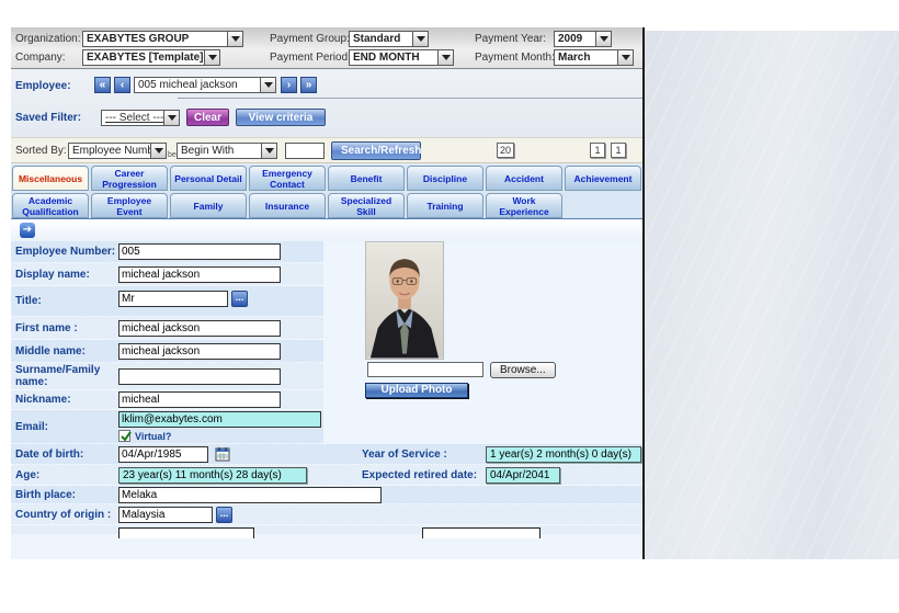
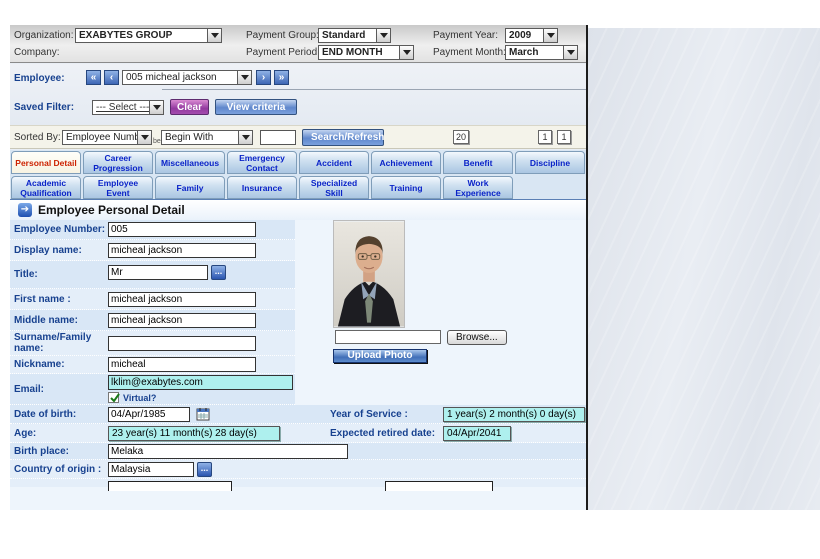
  Organization:
  EXABYTES GROUP
  Company:
- EXABYTES [Template]
  Payment Group
  Standard
  Payment Period
  END MONTH
  Payment Year:
  2009
  Payment Month
  March
  Employee:
  «
  ‹
  005 micheal jackson
  ›
  »
  Saved Filter:
  --- Select ---
  Clear
  View criteria
  Sorted By:
  Employee Num
  Begin With
  Search/Refresh
  20
  1
  1
- Miscellaneous
+ Personal Detail
  Career Progression
- Personal Detail
+ Miscellaneous
  Emergency Contact
- Benefit
+ Accident
- Discipline
+ Achievement
- Accident
+ Benefit
- Achievement
+ Discipline
  Academic Qualification
  Employee Event
  Family
  Insurance
  Specialized Skill
  Training
  Work Experience
  ➔
+ Employee Personal Detail
  Employee Number:
  005
  Display name:
  micheal jackson
  Title:
  Mr
  ...
  First name :
  micheal jackson
  Middle name:
  micheal jackson
  Surname/Family name:
  Nickname:
  micheal
  Email:
  lklim@exabytes.com
  Virtual?
  Date of birth:
  04/Apr/1985
  Year of Service :
  1 year(s) 2 month(s) 0 day(s)
  Age:
  23 year(s) 11 month(s) 28 day(s)
  Expected retired date:
  04/Apr/2041
  Birth place:
  Melaka
  Country of origin :
  Malaysia
  ...
  Browse...
  Upload Photo
